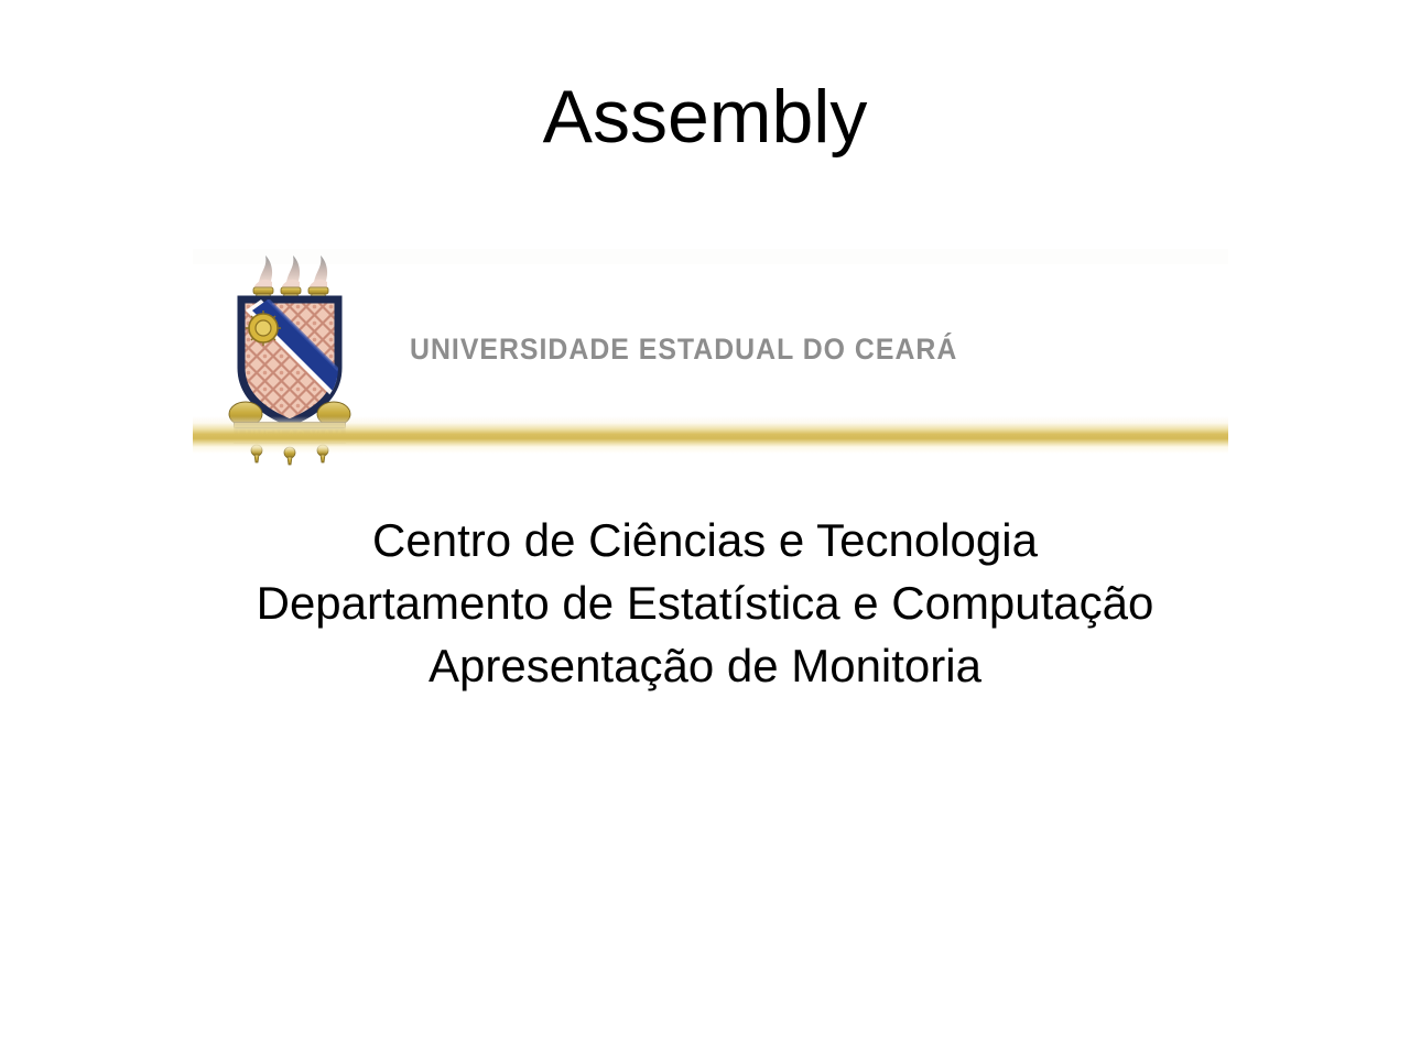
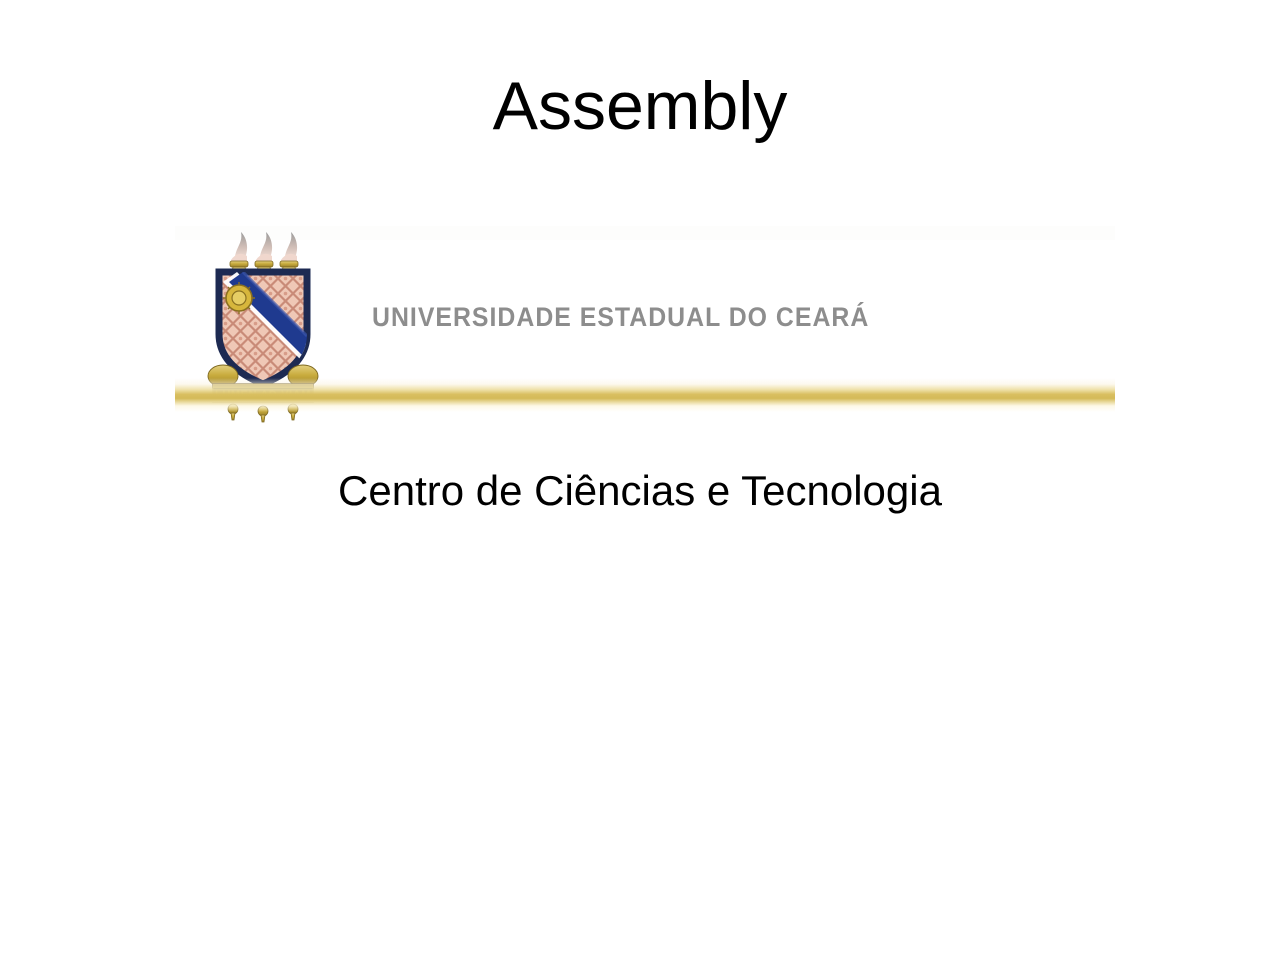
  Assembly
  UNIVERSIDADE ESTADUAL DO CEARÁ
  Centro de Ciências e Tecnologia
- Departamento de Estatística e Computação
- Apresentação de Monitoria
